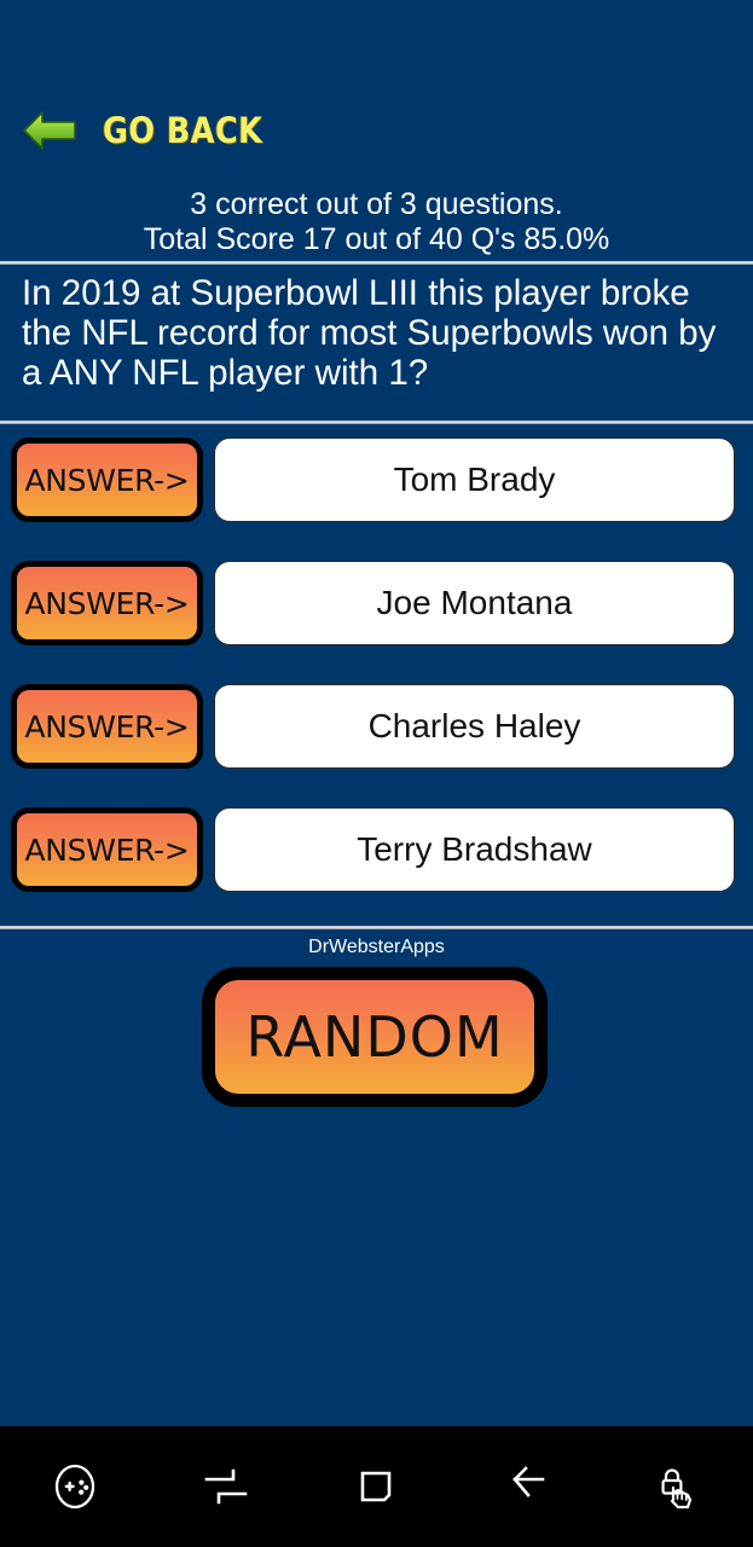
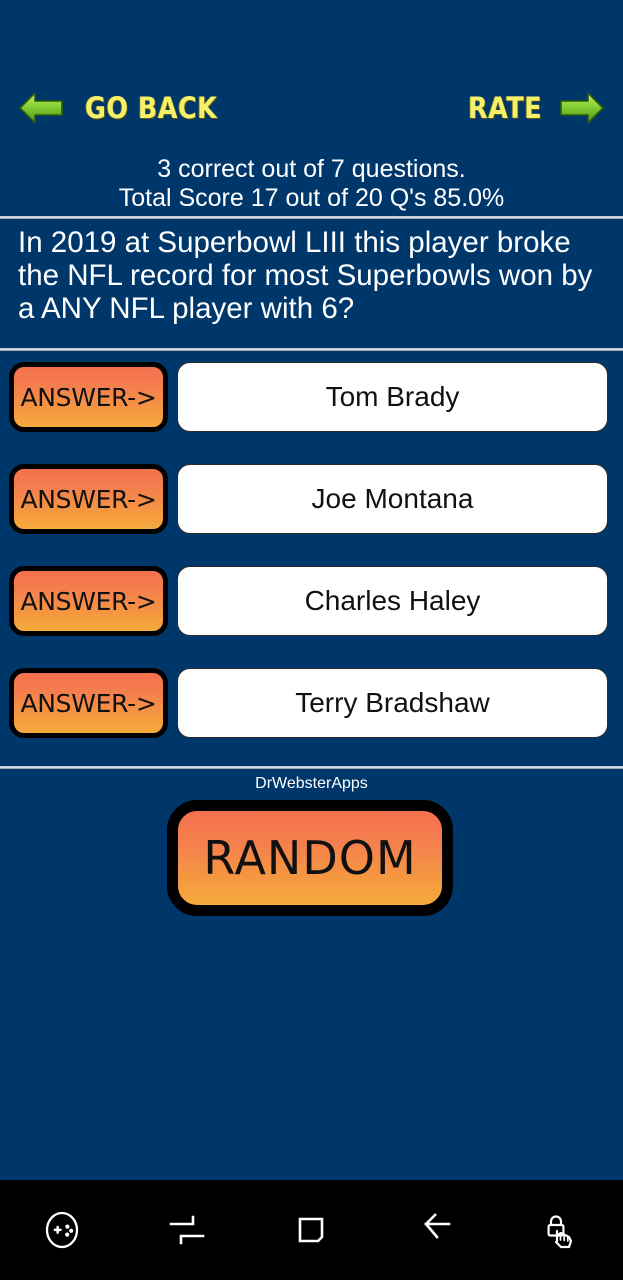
  GO BACK
+ RATE
- 3 correct out of 3 questions.
+ 3 correct out of 7 questions.
- Total Score 17 out of 40 Q's 85.0%
+ Total Score 17 out of 20 Q's 85.0%
- In 2019 at Superbowl LIII this player broke the NFL record for most Superbowls won by a ANY NFL player with 1?
+ In 2019 at Superbowl LIII this player broke the NFL record for most Superbowls won by a ANY NFL player with 6?
  ANSWER->
  Tom Brady
  ANSWER->
  Joe Montana
  ANSWER->
  Charles Haley
  ANSWER->
  Terry Bradshaw
  DrWebsterApps
  RANDOM
